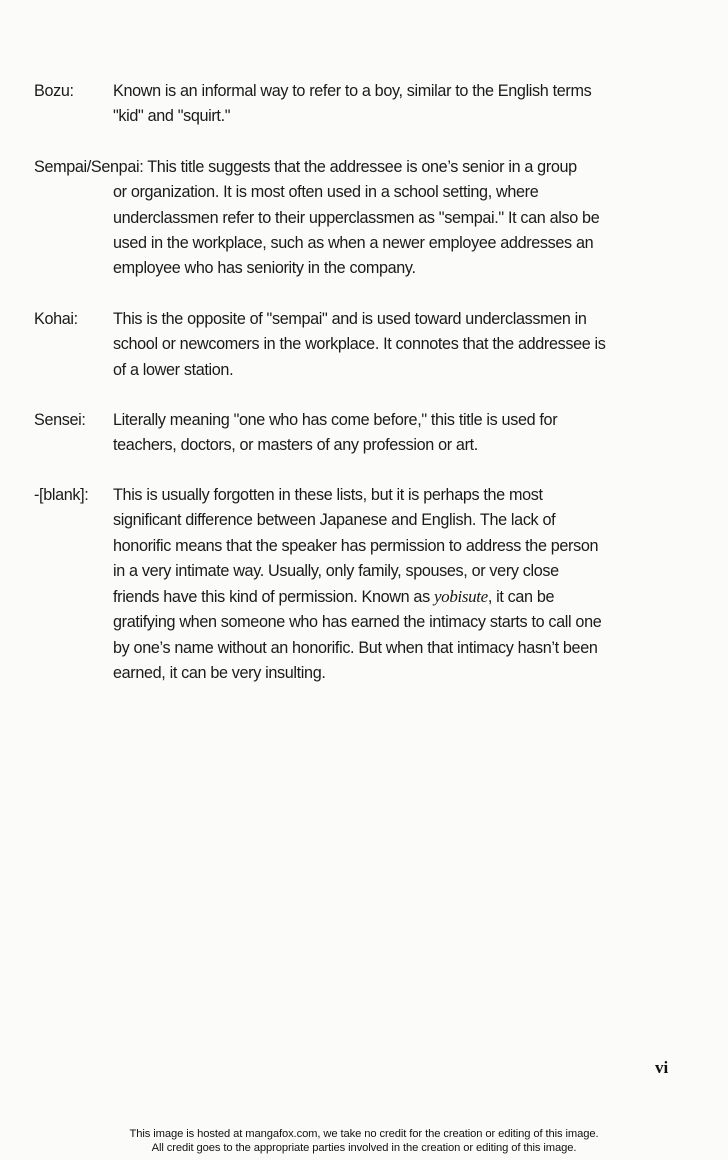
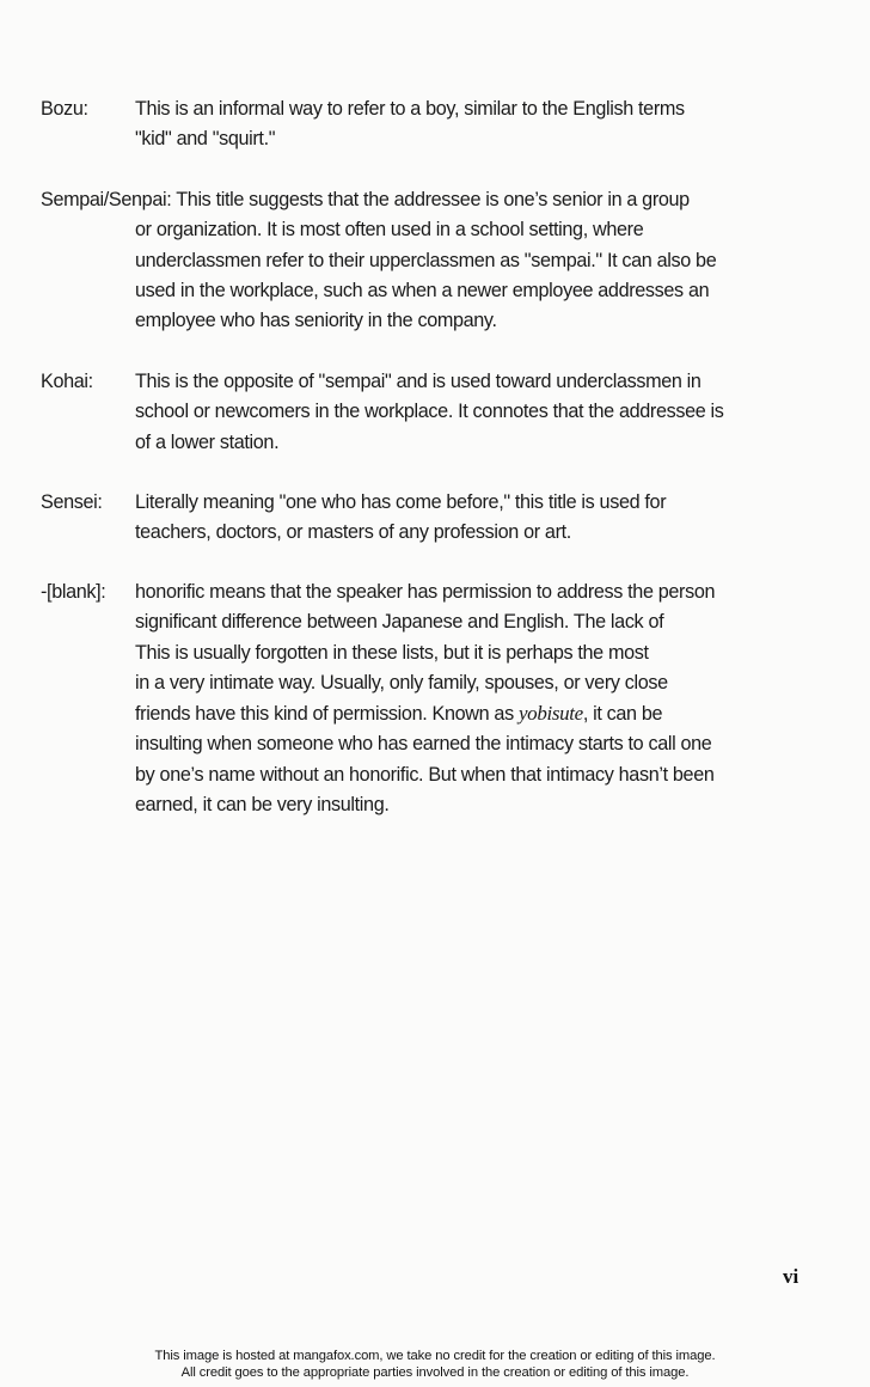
  Bozu:
- Known is an informal way to refer to a boy, similar to the English terms
+ This is an informal way to refer to a boy, similar to the English terms
  "kid" and "squirt."
  Sempai/Senpai: This title suggests that the addressee is one’s senior in a group
  or organization. It is most often used in a school setting, where
  underclassmen refer to their upperclassmen as "sempai." It can also be
  used in the workplace, such as when a newer employee addresses an
  employee who has seniority in the company.
  Kohai:
  This is the opposite of "sempai" and is used toward underclassmen in
  school or newcomers in the workplace. It connotes that the addressee is
  of a lower station.
  Sensei:
  Literally meaning "one who has come before," this title is used for
  teachers, doctors, or masters of any profession or art.
  -[blank]:
- This is usually forgotten in these lists, but it is perhaps the most
+ honorific means that the speaker has permission to address the person
  significant difference between Japanese and English. The lack of
- honorific means that the speaker has permission to address the person
+ This is usually forgotten in these lists, but it is perhaps the most
  in a very intimate way. Usually, only family, spouses, or very close
  friends have this kind of permission. Known as yobisute, it can be
- gratifying when someone who has earned the intimacy starts to call one
+ insulting when someone who has earned the intimacy starts to call one
  by one’s name without an honorific. But when that intimacy hasn’t been
  earned, it can be very insulting.
  vi
  This image is hosted at mangafox.com, we take no credit for the creation or editing of this image.
  All credit goes to the appropriate parties involved in the creation or editing of this image.
